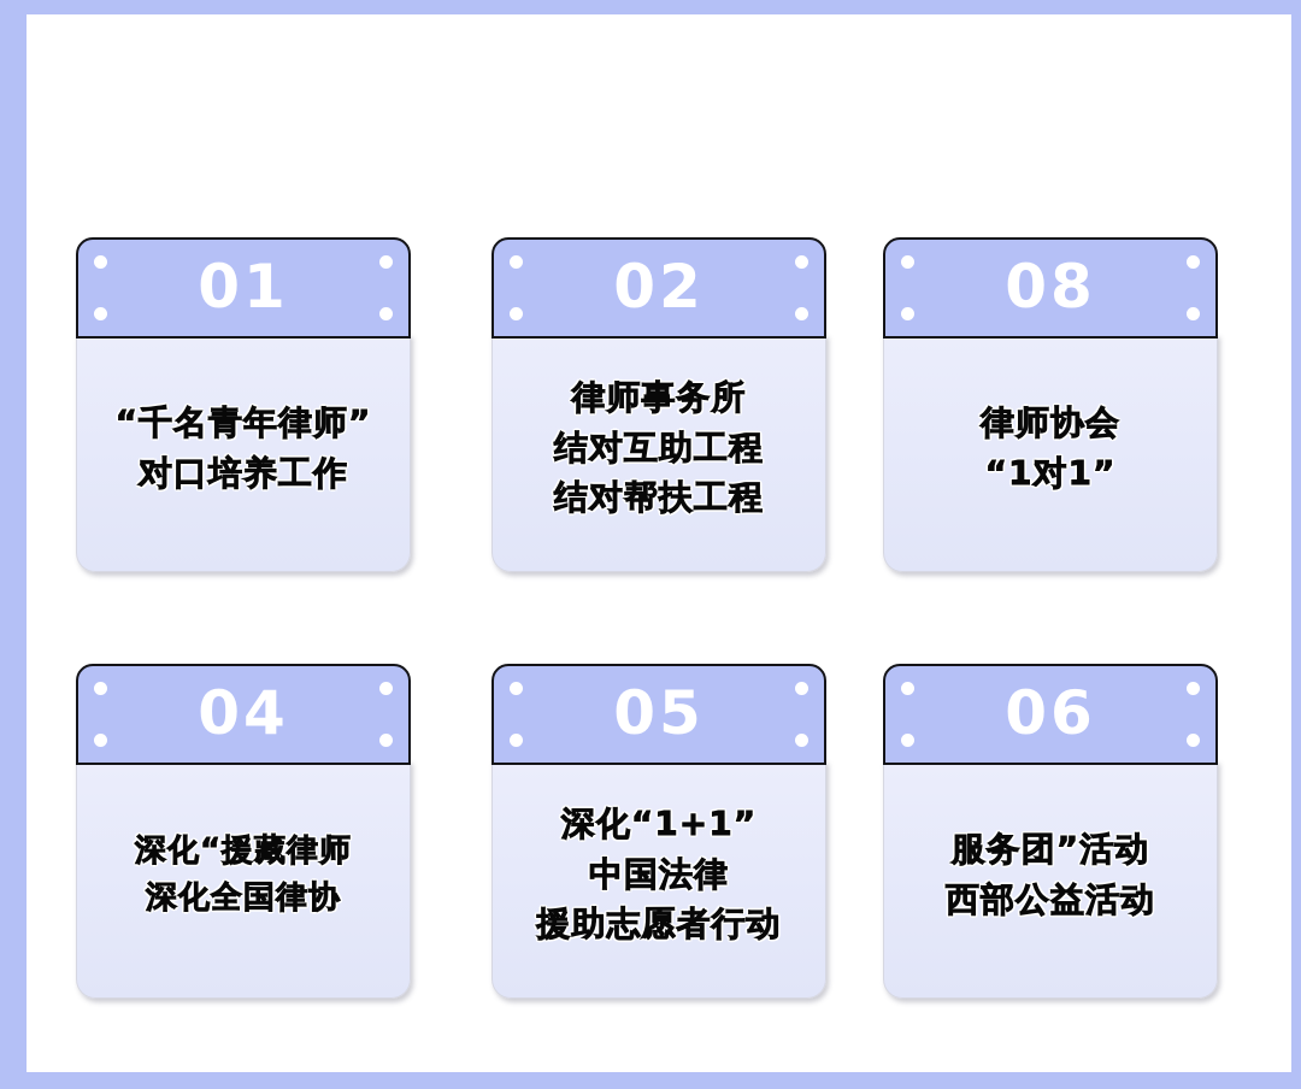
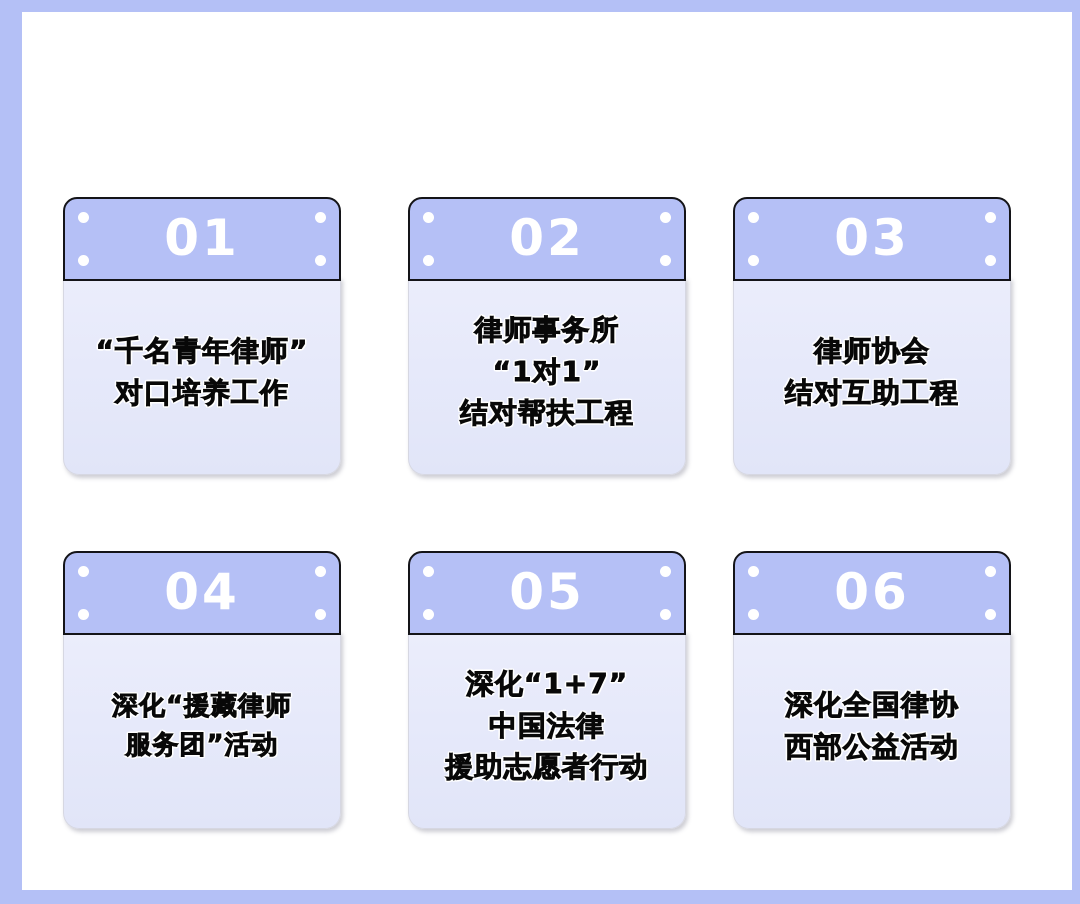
  01
  “千名青年律师”
  对口培养工作
  02
  律师事务所
- 结对互助工程
+ “1对1”
  结对帮扶工程
- 08
+ 03
  律师协会
- “1对1”
+ 结对互助工程
  04
  深化“援藏律师
- 深化全国律协
+ 服务团”活动
  05
- 深化“1+1”
+ 深化“1+7”
  中国法律
  援助志愿者行动
  06
- 服务团”活动
+ 深化全国律协
  西部公益活动
